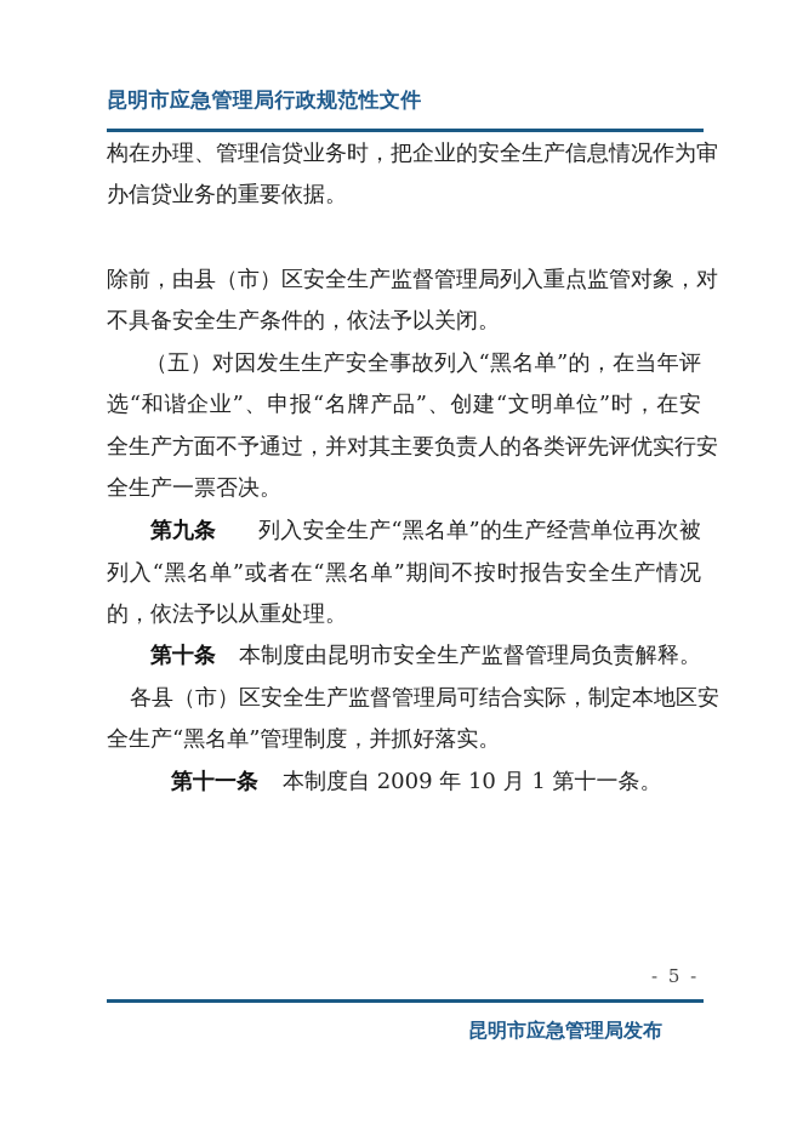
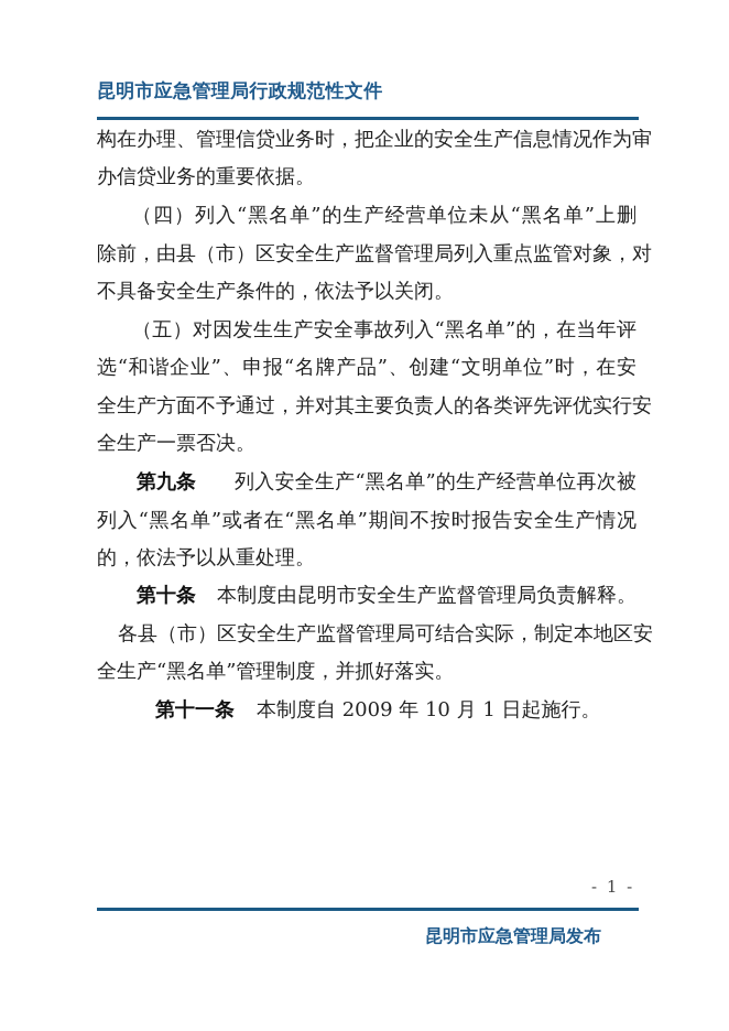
  昆明市应急管理局行政规范性文件
  构在办理、管理信贷业务时，把企业的安全生产信息情况作为审
  办信贷业务的重要依据。
+ （四）列入“黑名单”的生产经营单位未从“黑名单”上删
  除前，由县（市）区安全生产监督管理局列入重点监管对象，对
  不具备安全生产条件的，依法予以关闭。
  （五）对因发生生产安全事故列入“黑名单”的，在当年评
  选“和谐企业”、申报“名牌产品”、创建“文明单位”时，在安
  全生产方面不予通过，并对其主要负责人的各类评先评优实行安
  全生产一票否决。
  第九条
  列入安全生产“黑名单”的生产经营单位再次被
  列入“黑名单”或者在“黑名单”期间不按时报告安全生产情况
  的，依法予以从重处理。
  第十条
  本制度由昆明市安全生产监督管理局负责解释。
  各县（市）区安全生产监督管理局可结合实际，制定本地区安
  全生产“黑名单”管理制度，并抓好落实。
  第十一条
- 本制度自 2009 年 10 月 1 第十一条。
+ 本制度自 2009 年 10 月 1 日起施行。
- - 5 -
+ - 1 -
  昆明市应急管理局发布
